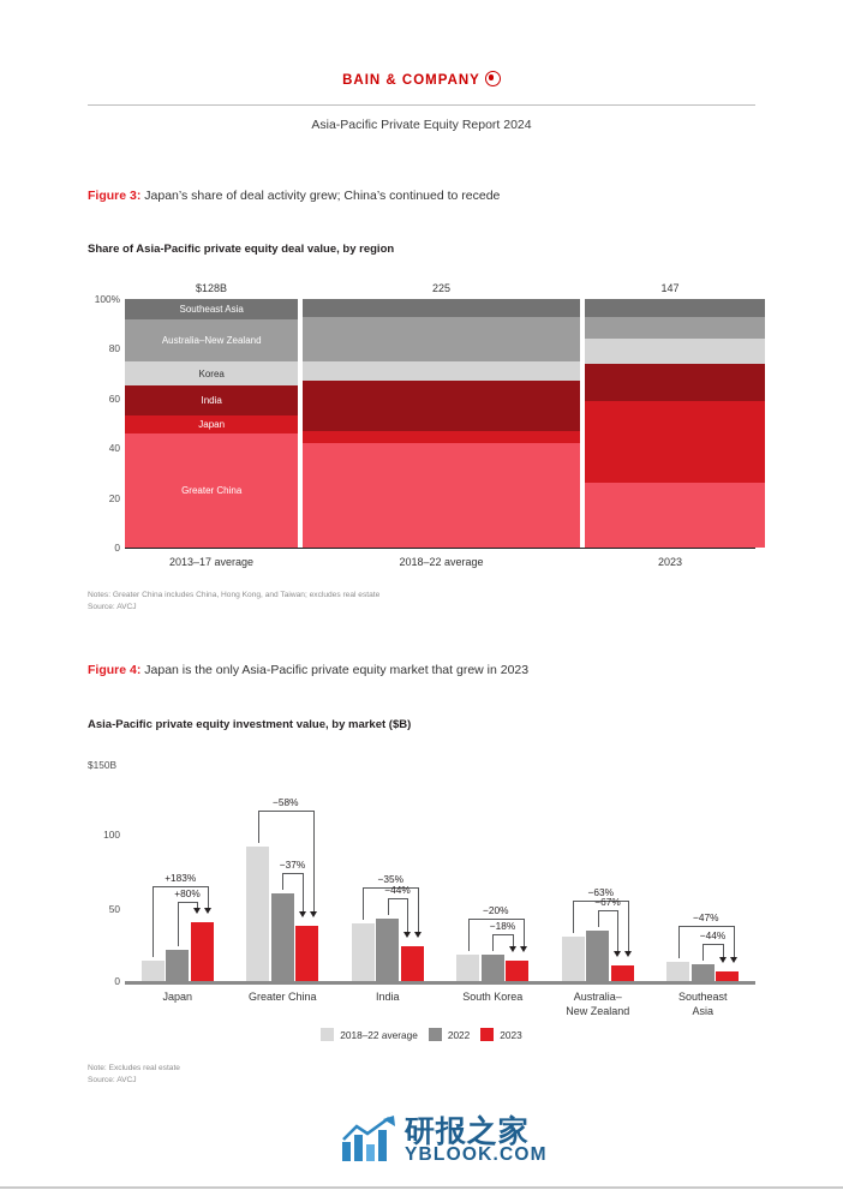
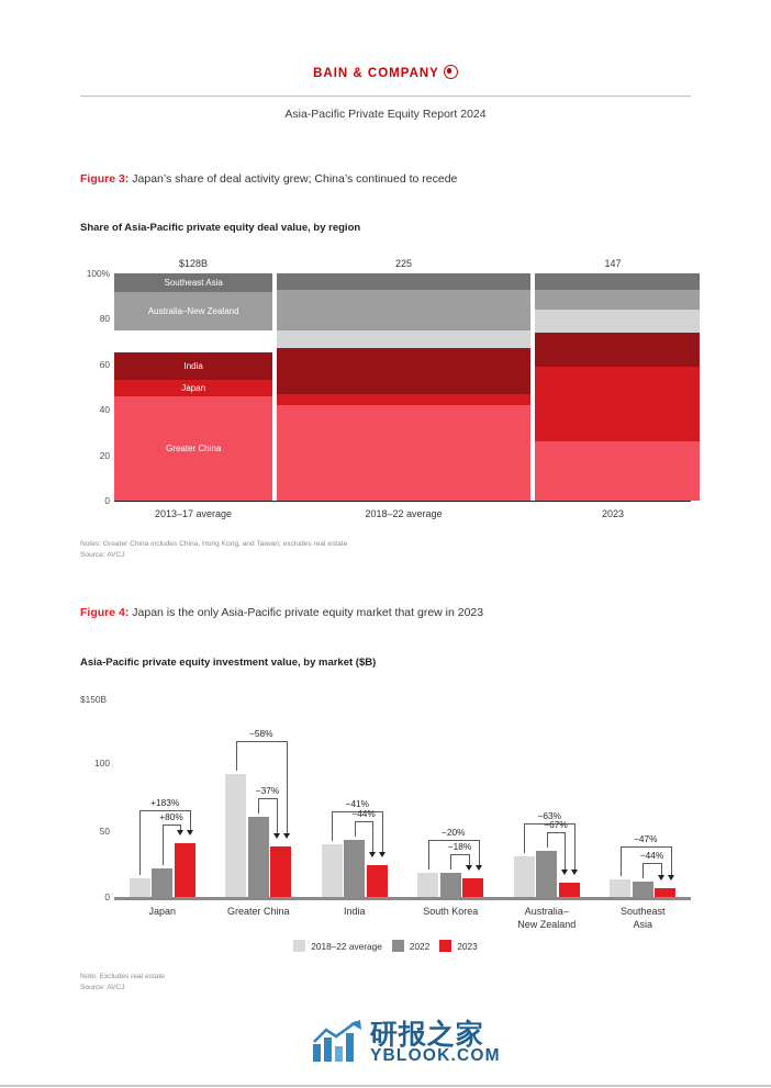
  BAIN & COMPANY
  Asia-Pacific Private Equity Report 2024
  Figure 3: Japan’s share of deal activity grew; China’s continued to recede
  Share of Asia-Pacific private equity deal value, by region
  100%
  80
  60
  40
  20
  0
  $128B
  225
  147
  Greater China
  Japan
  India
- Korea
  Australia–New Zealand
  Southeast Asia
  2013–17 average
  2018–22 average
  2023
  Figure 4: Japan is the only Asia-Pacific private equity market that grew in 2023
  Asia-Pacific private equity investment value, by market ($B)
  $150B
  100
  50
  0
  Japan
  Greater China
  India
  South Korea
  Australia–
  New Zealand
  Southeast
  Asia
  2018–22 average
  2022
  2023
  研报之家
  YBLOOK.COM
  +183%
  +80%
  −58%
  −37%
- −35%
+ −41%
  −44%
  −20%
  −18%
  −63%
  −67%
  −47%
  −44%
